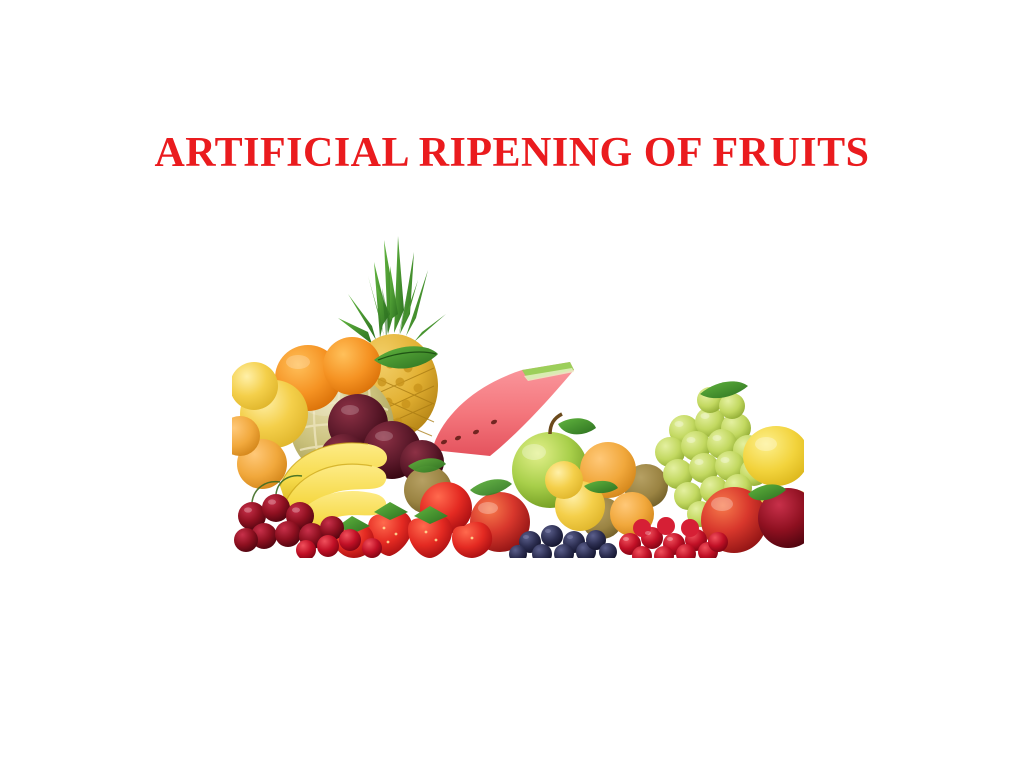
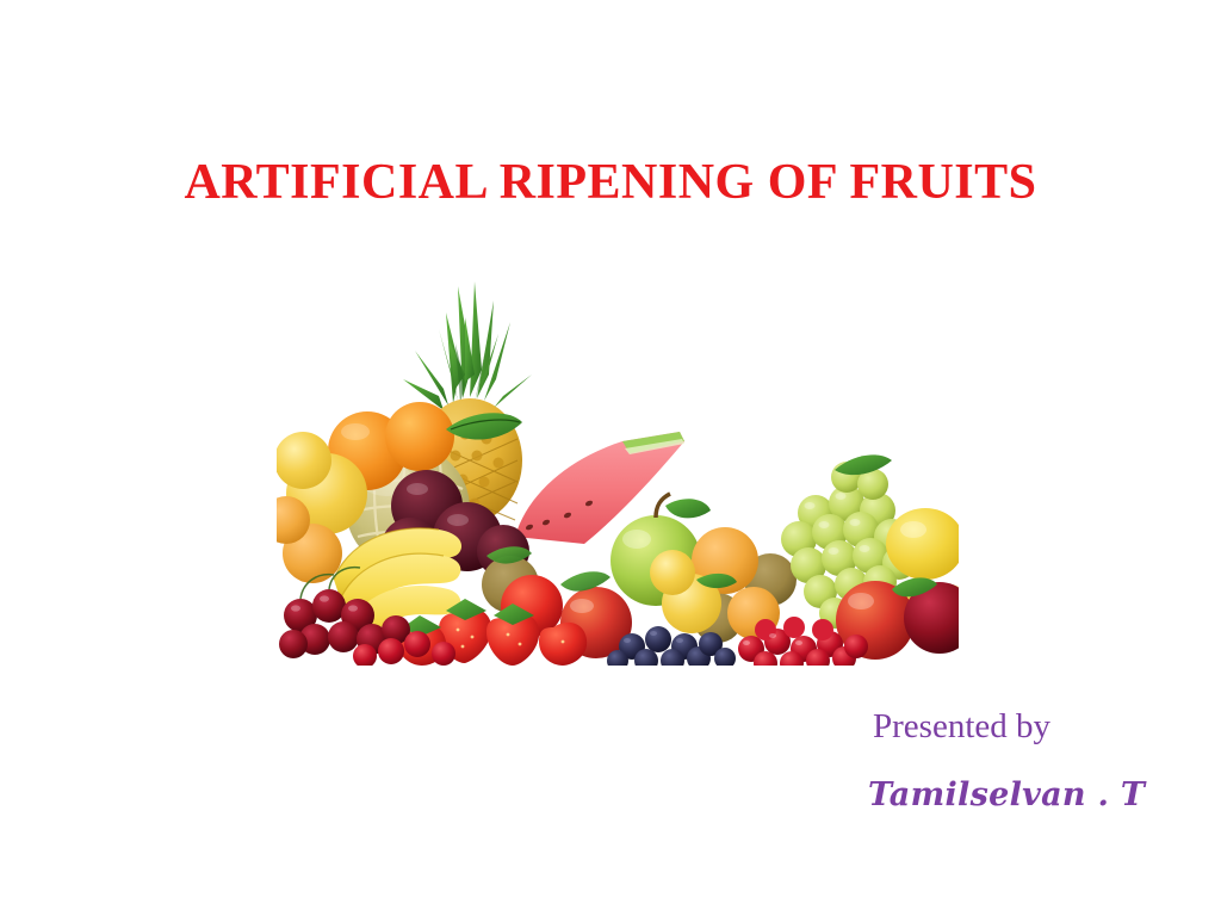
  ARTIFICIAL RIPENING OF FRUITS
+ Presented by
+ Tamilselvan . T
